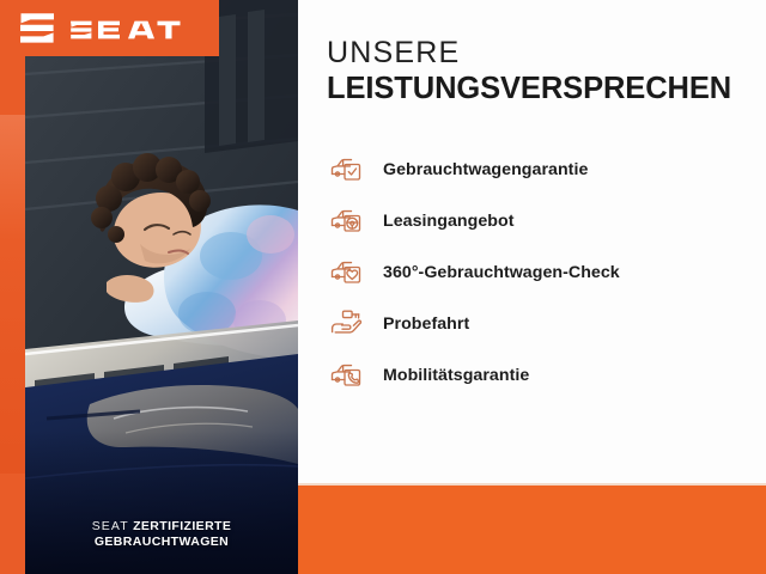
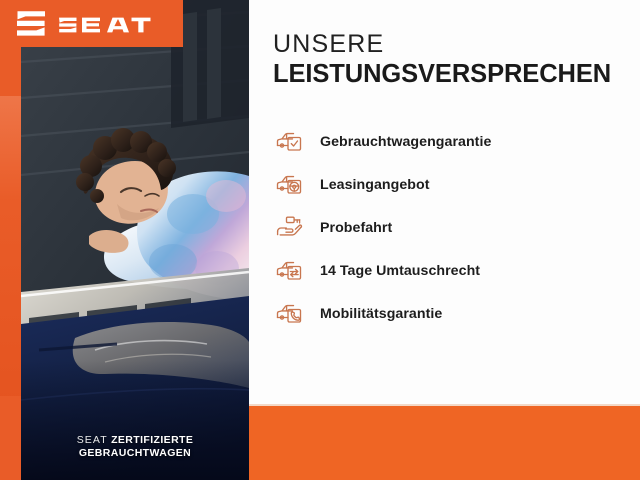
  SEAT ZERTIFIZIERTE
  GEBRAUCHTWAGEN
  UNSERE
  LEISTUNGSVERSPRECHEN
  Gebrauchtwagengarantie
  Leasingangebot
- 360°-Gebrauchtwagen-Check
  Probefahrt
+ 14 Tage Umtauschrecht
  Mobilitätsgarantie
